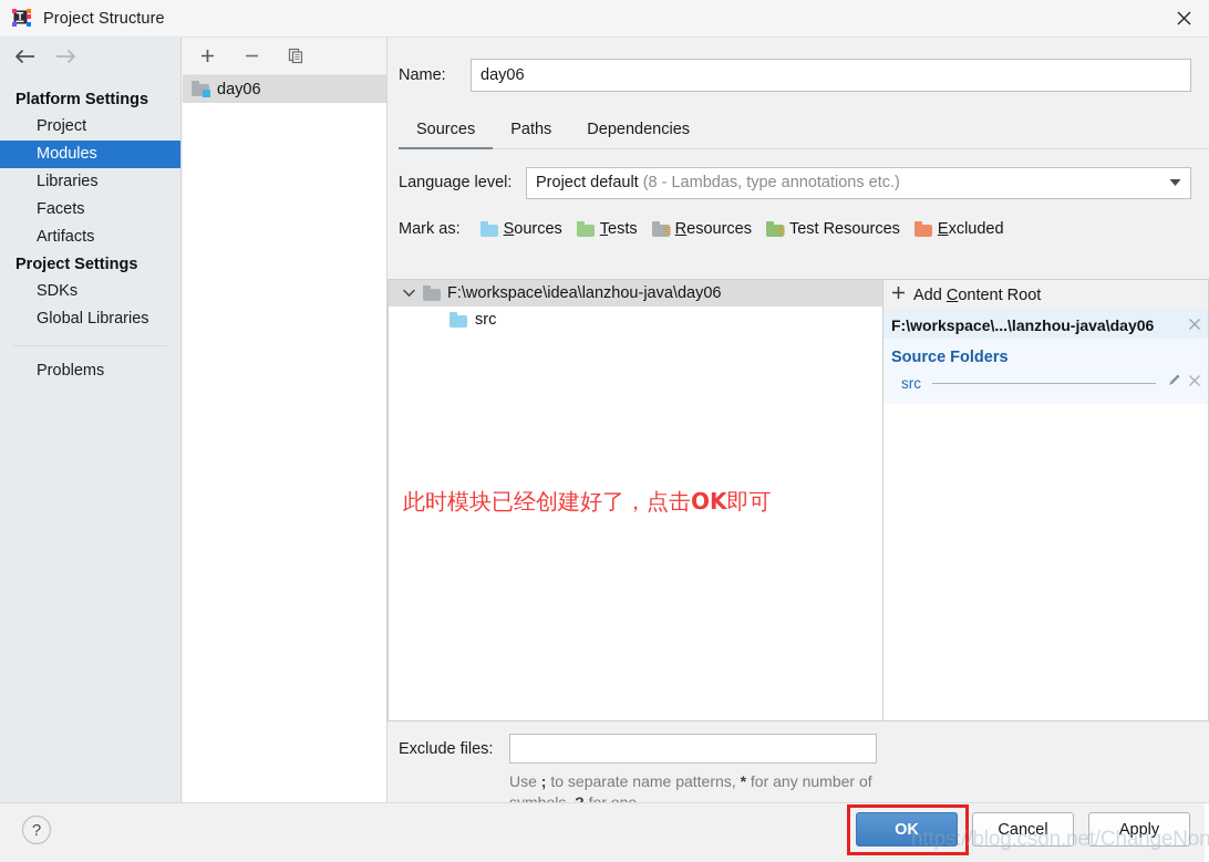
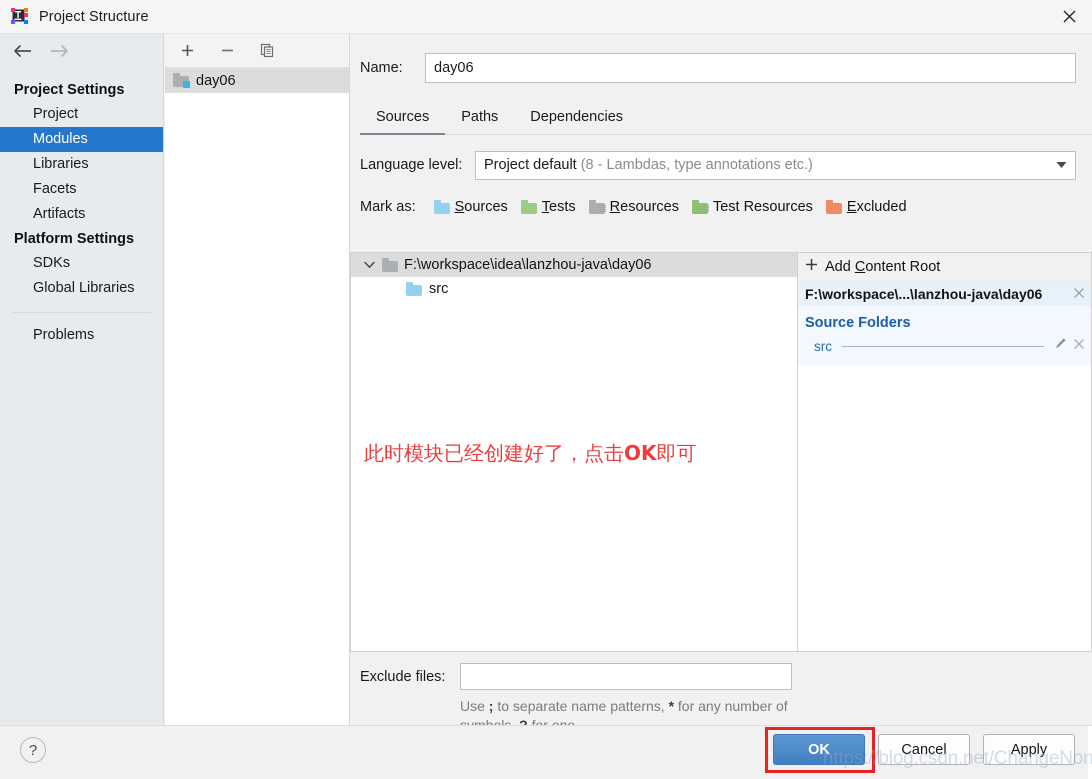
  Project Structure
- Platform Settings
+ Project Settings
  Project
  Modules
  Libraries
  Facets
  Artifacts
- Project Settings
+ Platform Settings
  SDKs
  Global Libraries
  Problems
  day06
  Name:
  day06
  Sources
  Paths
  Dependencies
  Language level:
  Project default
  (8 - Lambdas, type annotations etc.)
  Mark as:
  Sources
  Tests
  Resources
  Test Resources
  Excluded
  F:\workspace\idea\lanzhou-java\day06
  src
  此时模块已经创建好了，点击OK即可
  Add Content Root
  F:\workspace\...\lanzhou-java\day06
  Source Folders
  src
  Exclude files:
  Use ; to separate name patterns, * for any number of
  ?
  OK
  Cancel
  Apply
  https://blog.csdn.net/ChangeNon
